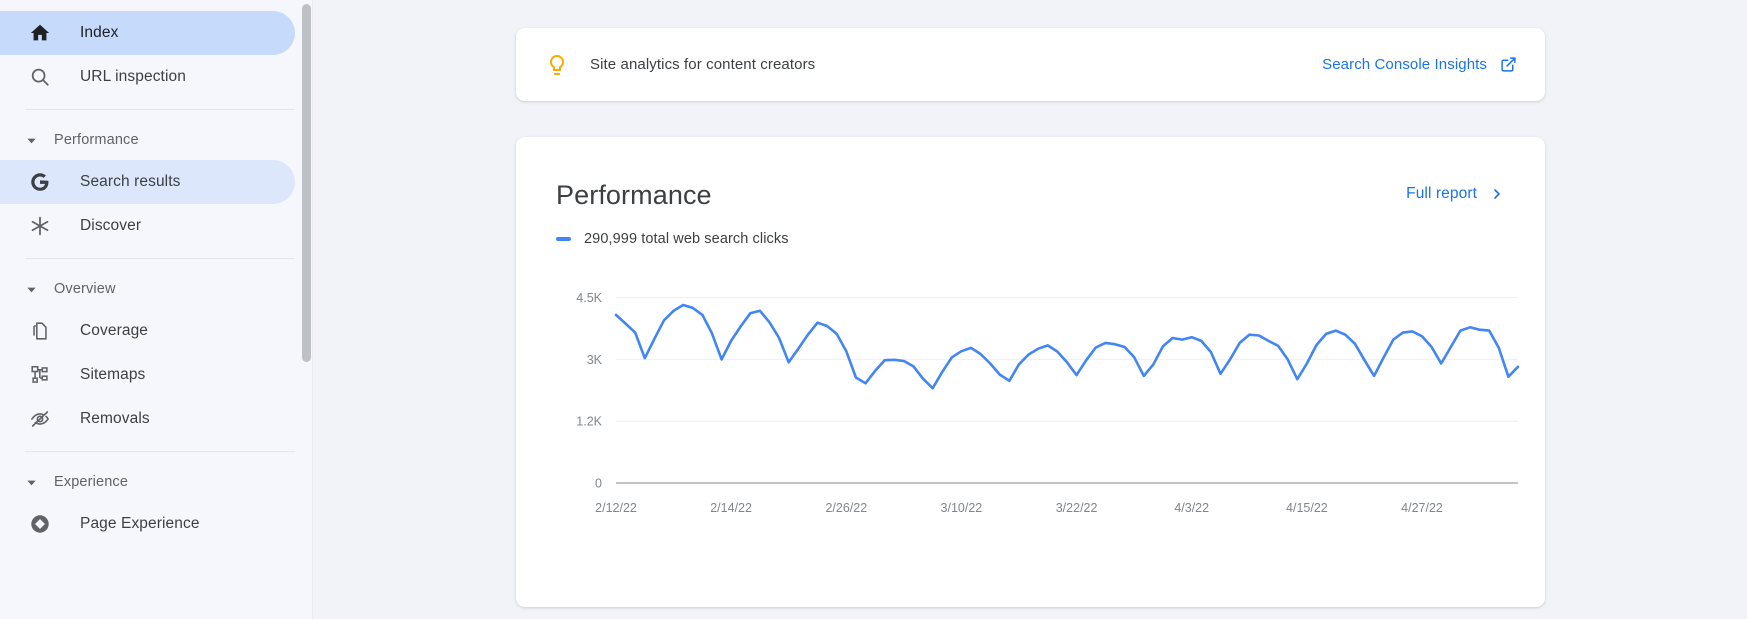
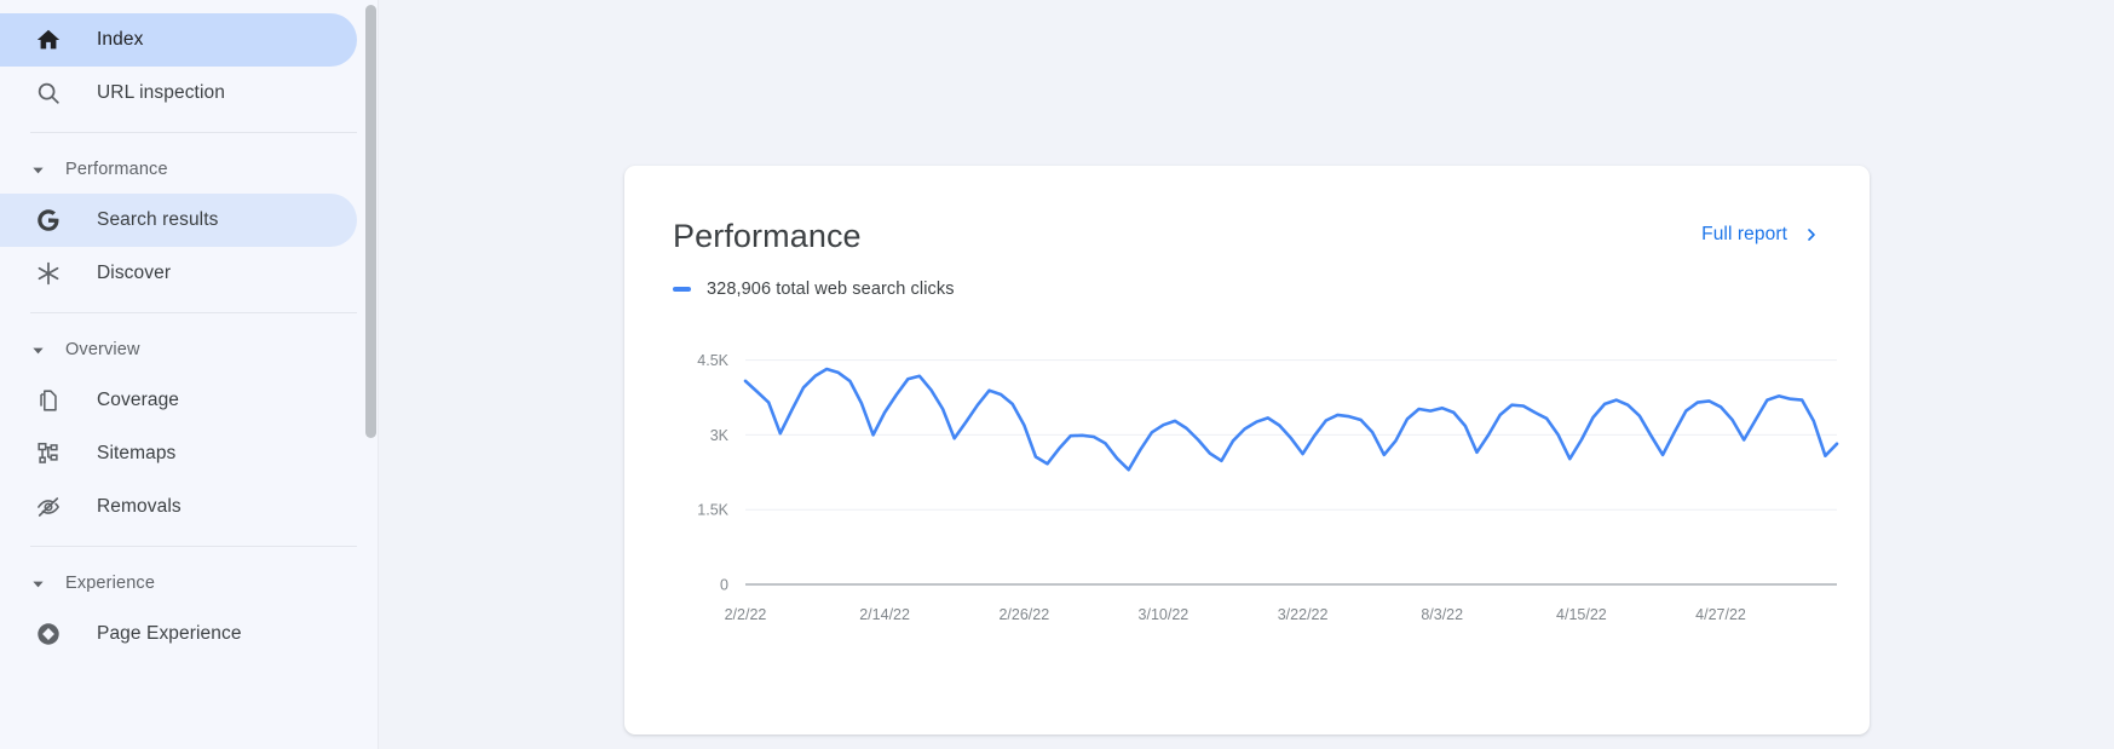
  Index
  URL inspection
  Performance
  Search results
  Discover
  Overview
  Coverage
  Sitemaps
  Removals
  Experience
  Page Experience
- Site analytics for content creators
- Search Console Insights
  Performance
  Full report
- 290,999 total web search clicks
+ 328,906 total web search clicks
  0
- 1.2K
+ 1.5K
  3K
  4.5K
- 2/12/22
+ 2/2/22
  2/14/22
  2/26/22
  3/10/22
  3/22/22
- 4/3/22
+ 8/3/22
  4/15/22
  4/27/22
